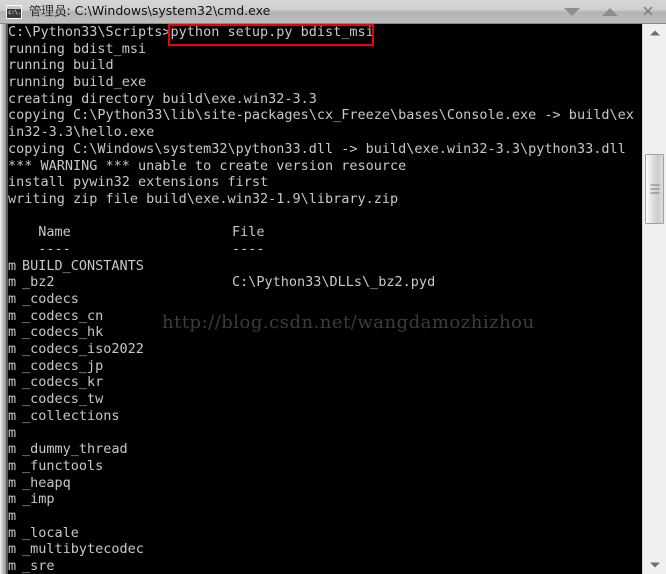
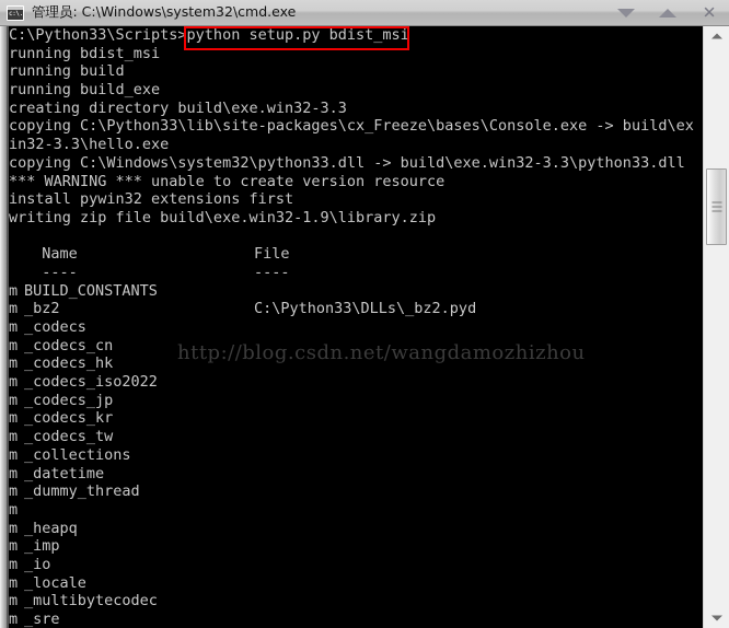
  管理员: C:\Windows\system32\cmd.exe
  ✕
  C:\Python33\Scripts>python setup.py bdist_msi
  running bdist_msi
  running build
  running build_exe
  creating directory build\exe.win32-3.3
  copying C:\Python33\lib\site-packages\cx_Freeze\bases\Console.exe -> build\ex
  in32-3.3\hello.exe
  copying C:\Windows\system32\python33.dll -> build\exe.win32-3.3\python33.dll
  *** WARNING *** unable to create version resource
  install pywin32 extensions first
  writing zip file build\exe.win32-1.9\library.zip
  Name
  File
  ----
  ----
  m
  BUILD_CONSTANTS
  m
  _bz2
  C:\Python33\DLLs\_bz2.pyd
  m
  _codecs
  m
  _codecs_cn
  m
  _codecs_hk
  m
  _codecs_iso2022
  m
  _codecs_jp
  m
  _codecs_kr
  m
  _codecs_tw
  m
  _collections
  m
+ _datetime
  m
  _dummy_thread
  m
- _functools
  m
  _heapq
  m
  _imp
  m
+ _io
  m
  _locale
  m
  _multibytecodec
  m
  _sre
  http://blog.csdn.net/wangdamozhizhou
